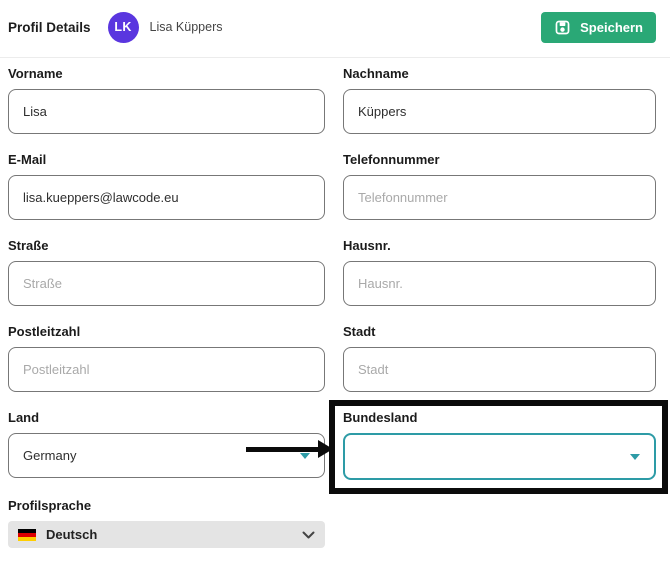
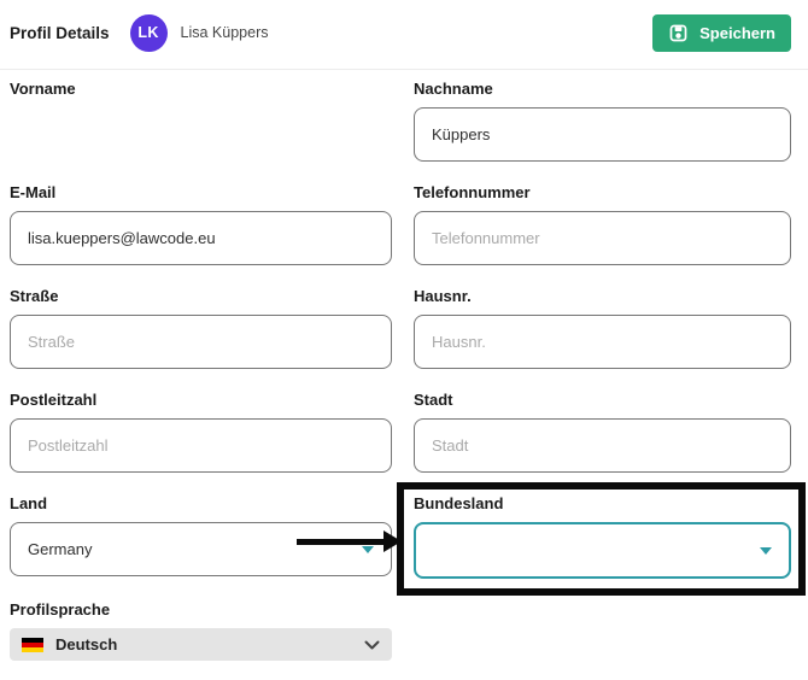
  Profil Details
  LK
  Lisa Küppers
  Speichern
  Vorname
- Lisa
  Nachname
  Küppers
  E-Mail
  lisa.kueppers@lawcode.eu
  Telefonnummer
  Telefonnummer
  Straße
  Straße
  Hausnr.
  Hausnr.
  Postleitzahl
  Postleitzahl
  Stadt
  Stadt
  Land
  Germany
  Bundesland
  Profilsprache
  Deutsch
